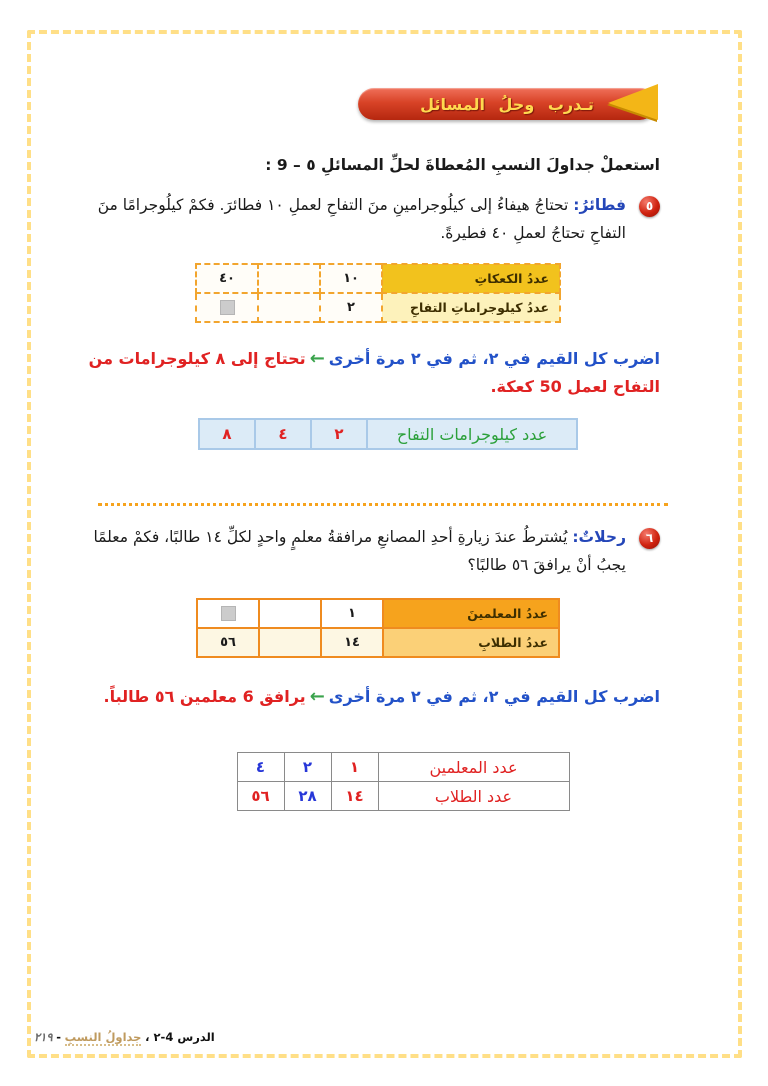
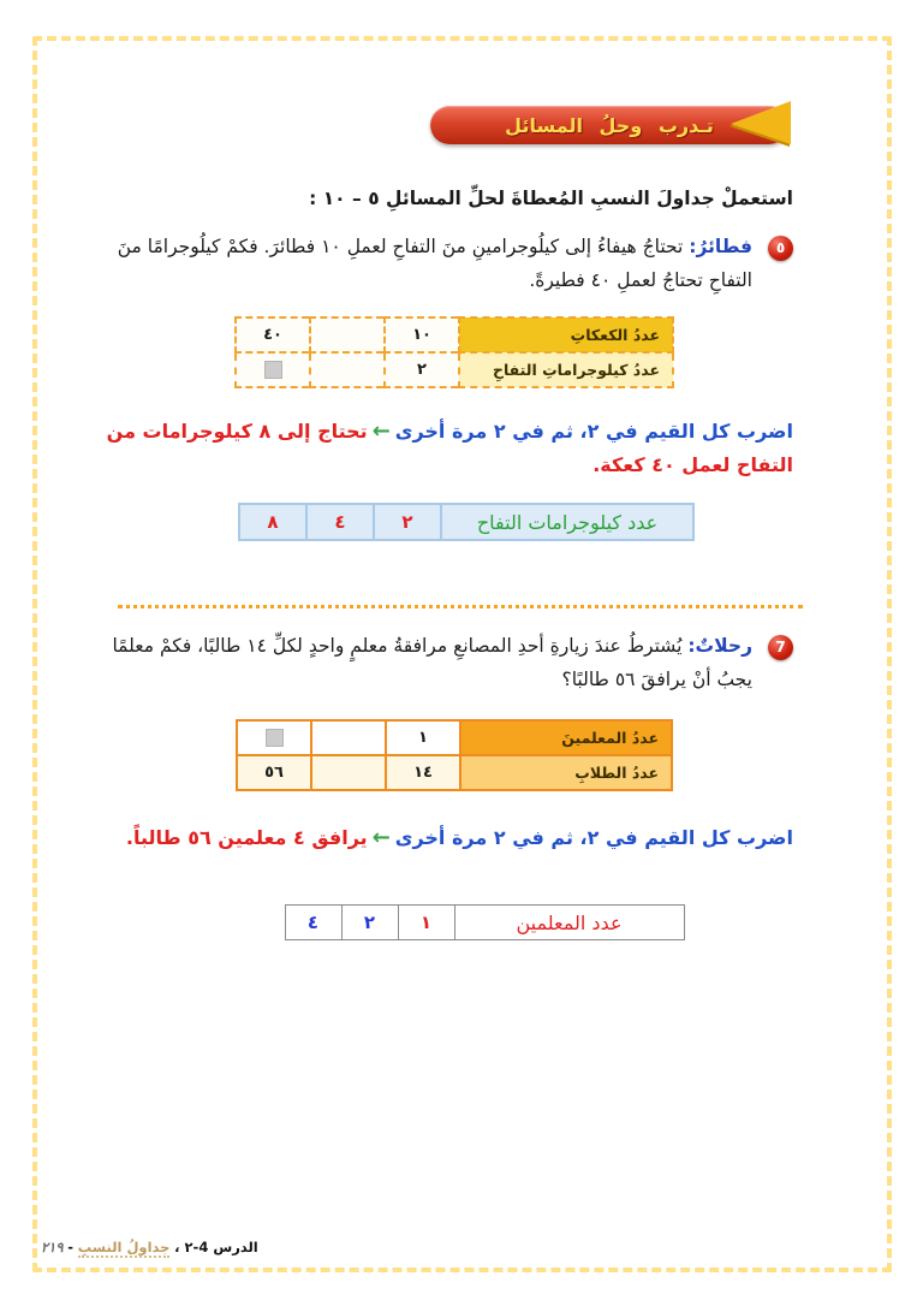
  تـدرب وحلُ المسائل
- استعملْ جداولَ النسبِ المُعطاةَ لحلِّ المسائلِ ٥ – 9 :
+ استعملْ جداولَ النسبِ المُعطاةَ لحلِّ المسائلِ ٥ – ١٠ :
  ٥
  فطائرُ: تحتاجُ هيفاءُ إلى كيلُوجرامينِ منَ التفاحِ لعملِ ١٠ فطائرَ. فكمْ كيلُوجرامًا منَ التفاحِ تحتاجُ لعملِ ٤٠ فطيرةً.
  عددُ الكعكاتِ	١٠		٤٠
  عددُ كيلوجراماتِ التفاحِ	٢
- اضرب كل القيم في ٢، ثم في ٢ مرة أخرى←تحتاج إلى ٨ كيلوجرامات من التفاح لعمل 50 كعكة.
+ اضرب كل القيم في ٢، ثم في ٢ مرة أخرى←تحتاج إلى ٨ كيلوجرامات من التفاح لعمل ٤٠ كعكة.
  عدد كيلوجرامات التفاح	٢	٤	٨
- ٦
+ 7
  رحلاتٌ: يُشترطُ عندَ زيارةِ أحدِ المصانعِ مرافقةُ معلمٍ واحدٍ لكلِّ ١٤ طالبًا، فكمْ معلمًا يجبُ أنْ يرافقَ ٥٦ طالبًا؟
  عددُ المعلمينَ	١
  عددُ الطلابِ	١٤		٥٦
- اضرب كل القيم في ٢، ثم في ٢ مرة أخرى←يرافق 6 معلمين ٥٦ طالباً.
+ اضرب كل القيم في ٢، ثم في ٢ مرة أخرى←يرافق ٤ معلمين ٥٦ طالباً.
  عدد المعلمين	١	٢	٤
- عدد الطلاب	١٤	٢٨	٥٦
  الدرس 4-٢ ، جداولُ النسبِ - ٢١٩
